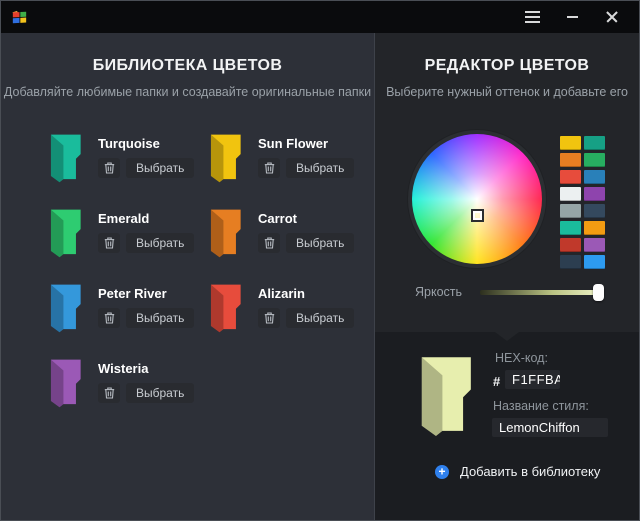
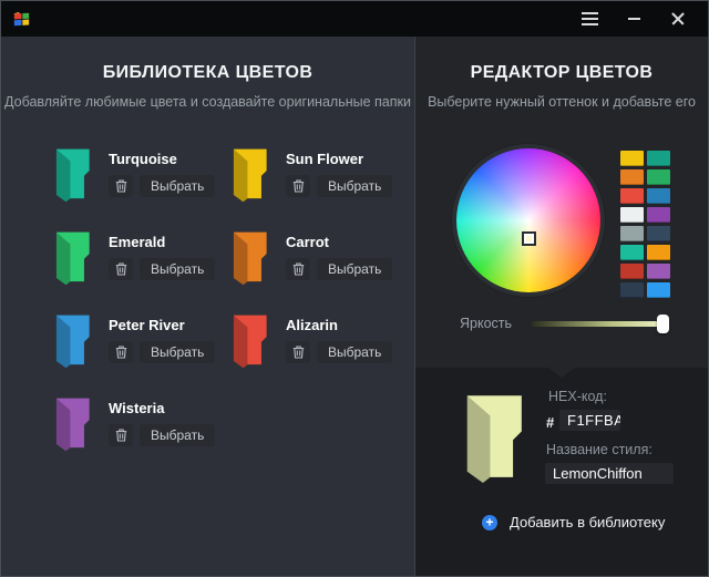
  БИБЛИОТЕКА ЦВЕТОВ
- Добавляйте любимые папки и создавайте оригинальные папки
+ Добавляйте любимые цвета и создавайте оригинальные папки
  Turquoise
  Выбрать
  Sun Flower
  Выбрать
  Emerald
  Выбрать
  Carrot
  Выбрать
  Peter River
  Выбрать
  Alizarin
  Выбрать
  Wisteria
  Выбрать
  РЕДАКТОР ЦВЕТОВ
  Выберите нужный оттенок и добавьте его
  Яркость
  HEX-код:
  #
  F1FFBA
  Название стиля:
  LemonChiffon
  +
  Добавить в библиотеку
